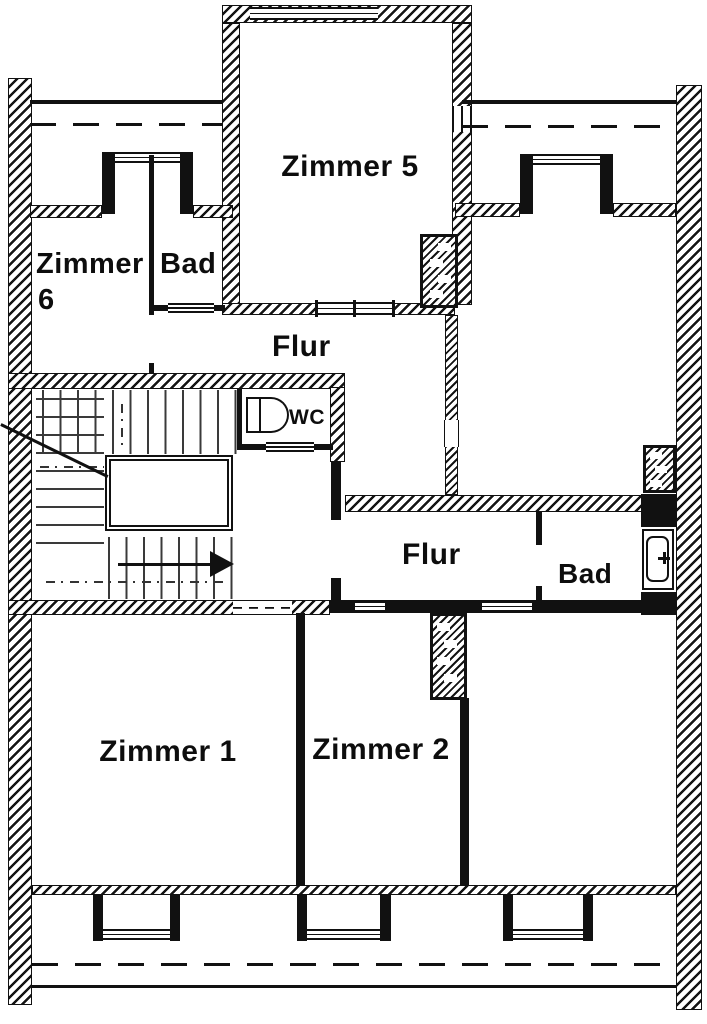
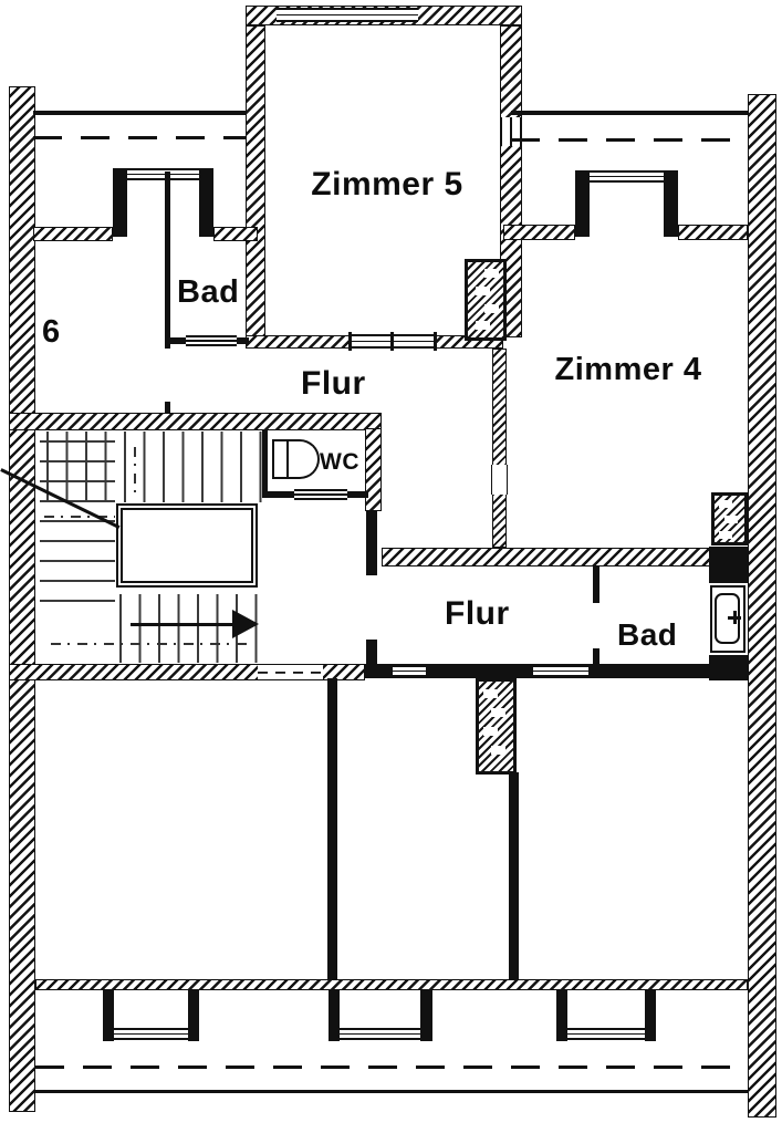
  Zimmer 5
- Zimmer
  6
  Bad
  Flur
+ Zimmer 4
  WC
  Flur
  Bad
- Zimmer 1
- Zimmer 2
